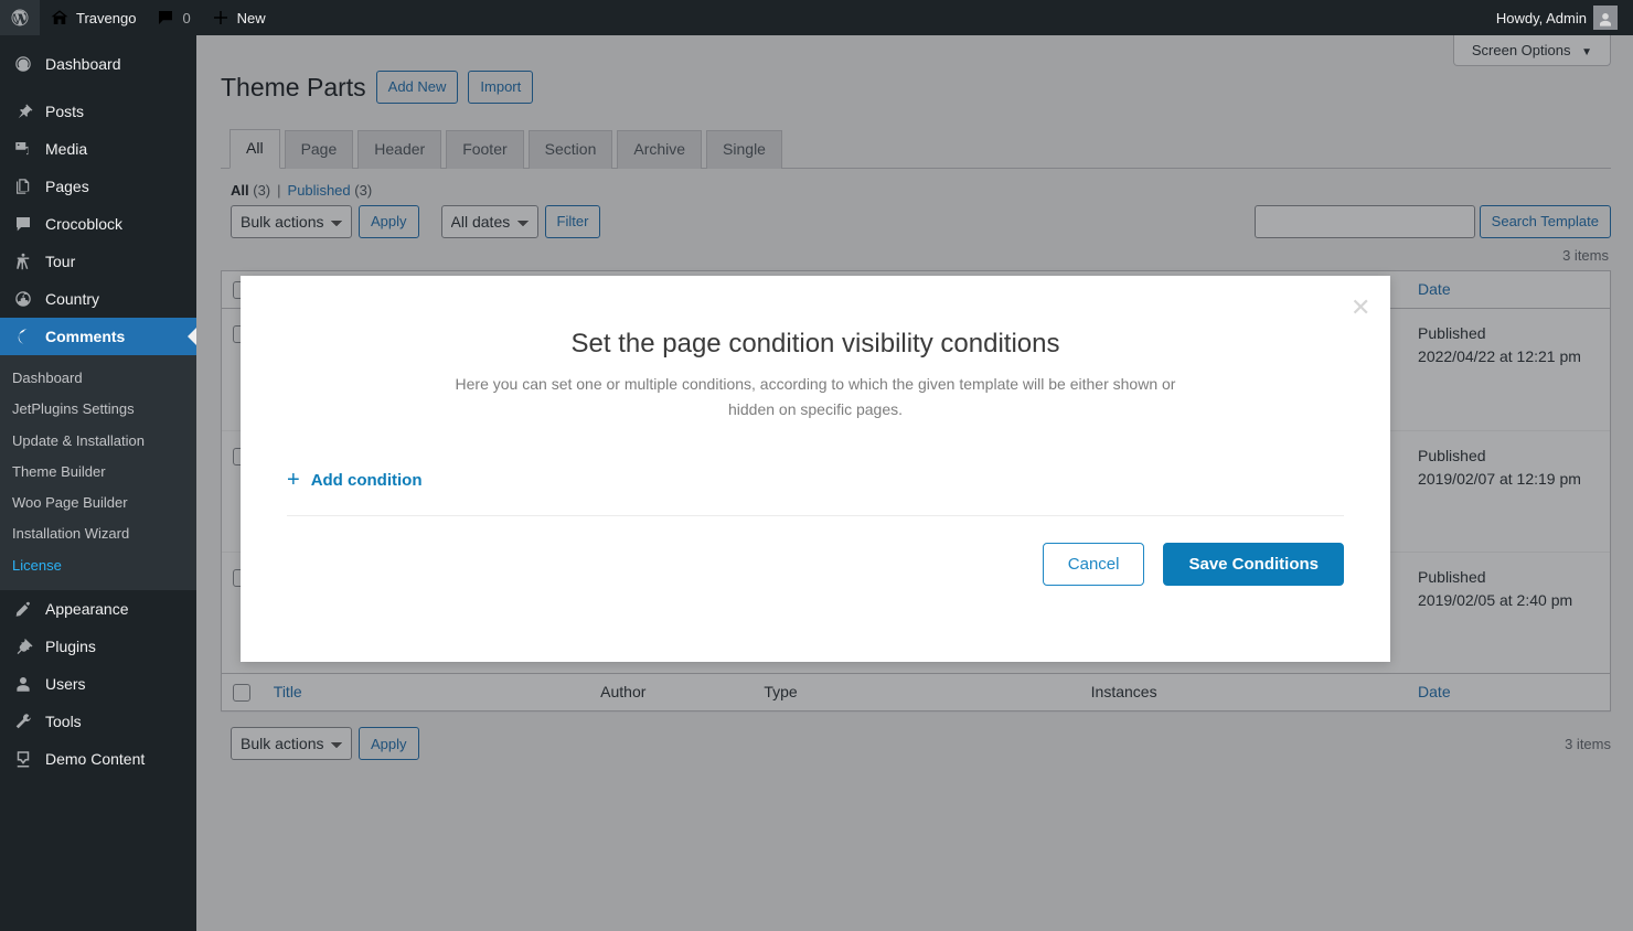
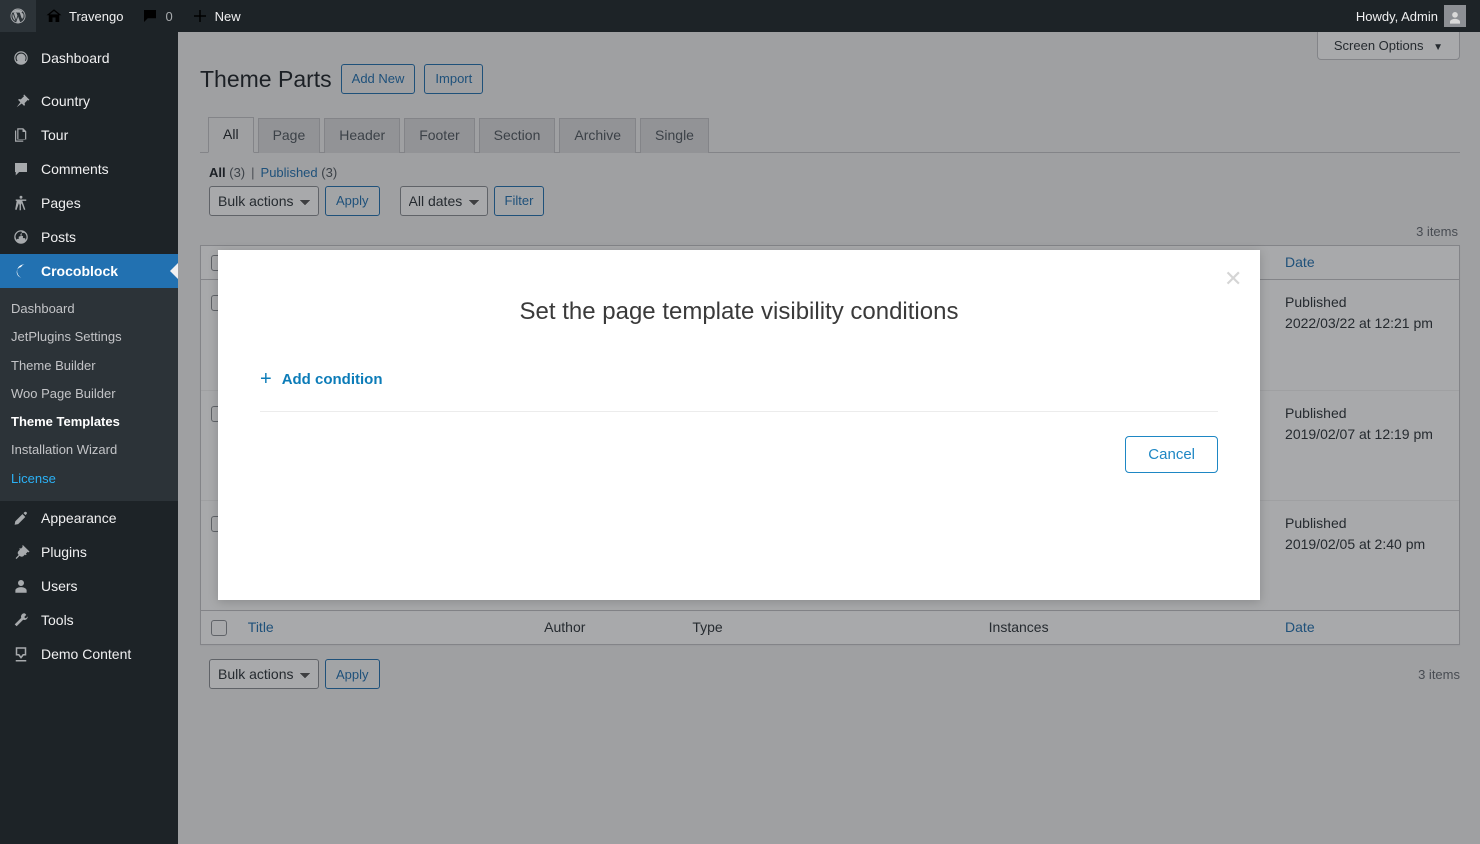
  Travengo
  0
  New
  Howdy, Admin
  Dashboard
- Posts
+ Country
- Media
- Pages
+ Tour
- Crocoblock
+ Comments
- Tour
+ Pages
- Country
+ Posts
- Comments
+ Crocoblock
  Dashboard
  JetPlugins Settings
- Update & Installation
  Theme Builder
  Woo Page Builder
+ Theme Templates
  Installation Wizard
  License
  Appearance
  Plugins
  Users
  Tools
  Demo Content
  Screen Options ▼
  Theme Parts
  Add New
  Import
  All
  Page
  Header
  Footer
  Section
  Archive
  Single
  All (3)
  |
  Published (3)
  Bulk actions
  Apply
  All dates
  Filter
- Search Template
  3 items
- 					Published 2022/04/22 at 12:21 pm
+ 					Published 2022/03/22 at 12:21 pm
  					Published 2019/02/07 at 12:19 pm
  	Title	Author	Type	Instances	Date
  Bulk actions
  Apply
  3 items
  ✕
- Set the page condition visibility conditions
+ Set the page template visibility conditions
- Here you can set one or multiple conditions, according to which the given template will be either shown or hidden on specific pages.
  +
  Add condition
  Cancel
- Save Conditions
